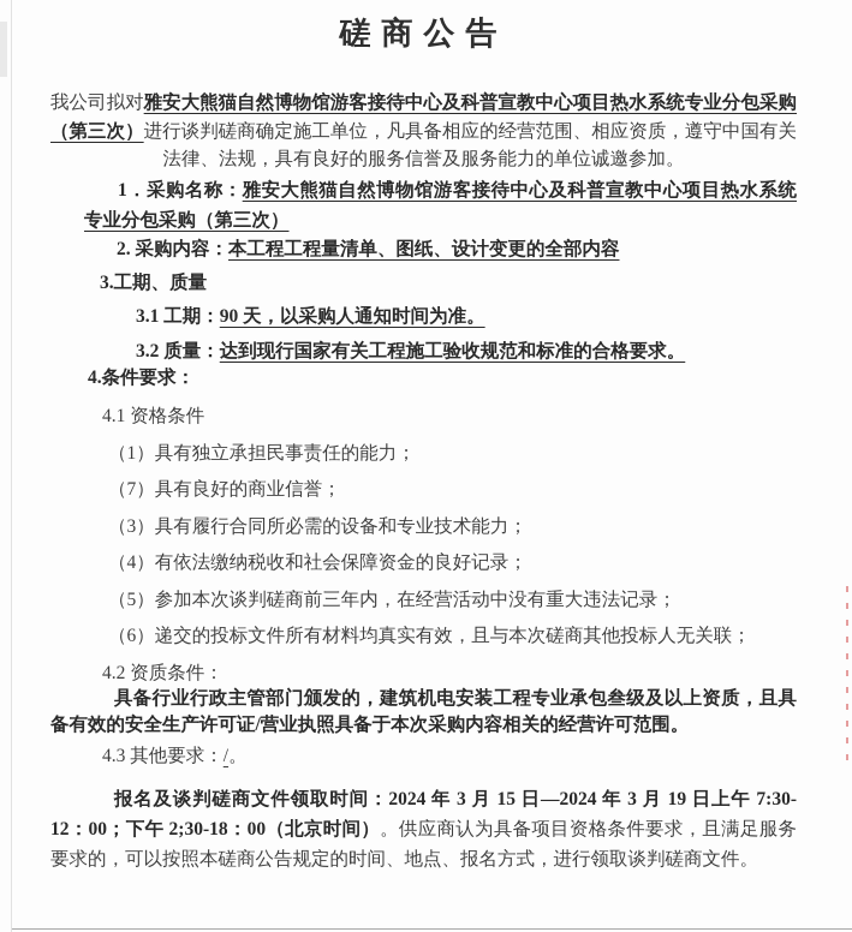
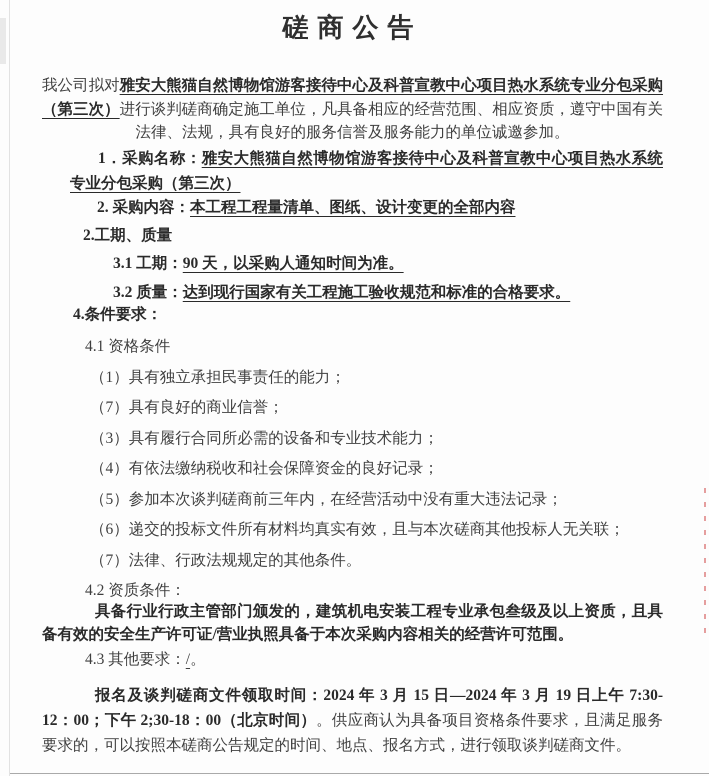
  磋商公告
  我公司拟对雅安大熊猫自然博物馆游客接待中心及科普宣教中心项目热水系统专业分包采购（第三次）进行谈判磋商确定施工单位，凡具备相应的经营范围、相应资质，遵守中国有关法律、法规，具有良好的服务信誉及服务能力的单位诚邀参加。
  1．采购名称：雅安大熊猫自然博物馆游客接待中心及科普宣教中心项目热水系统专业分包采购（第三次）
  2. 采购内容：本工程工程量清单、图纸、设计变更的全部内容
- 3.工期、质量
+ 2.工期、质量
  3.1 工期：90 天，以采购人通知时间为准。
  3.2 质量：达到现行国家有关工程施工验收规范和标准的合格要求。
  4.条件要求：
  4.1 资格条件
  （1）具有独立承担民事责任的能力；
  （7）具有良好的商业信誉；
  （3）具有履行合同所必需的设备和专业技术能力；
  （4）有依法缴纳税收和社会保障资金的良好记录；
  （5）参加本次谈判磋商前三年内，在经营活动中没有重大违法记录；
  （6）递交的投标文件所有材料均真实有效，且与本次磋商其他投标人无关联；
+ （7）法律、行政法规规定的其他条件。
  4.2 资质条件：
  具备行业行政主管部门颁发的，建筑机电安装工程专业承包叁级及以上资质，且具备有效的安全生产许可证/营业执照具备于本次采购内容相关的经营许可范围。
  4.3 其他要求：/。
  报名及谈判磋商文件领取时间：2024 年 3 月 15 日—2024 年 3 月 19 日上午 7:30-12：00；下午 2;30-18：00（北京时间）。供应商认为具备项目资格条件要求，且满足服务要求的，可以按照本磋商公告规定的时间、地点、报名方式，进行领取谈判磋商文件。
